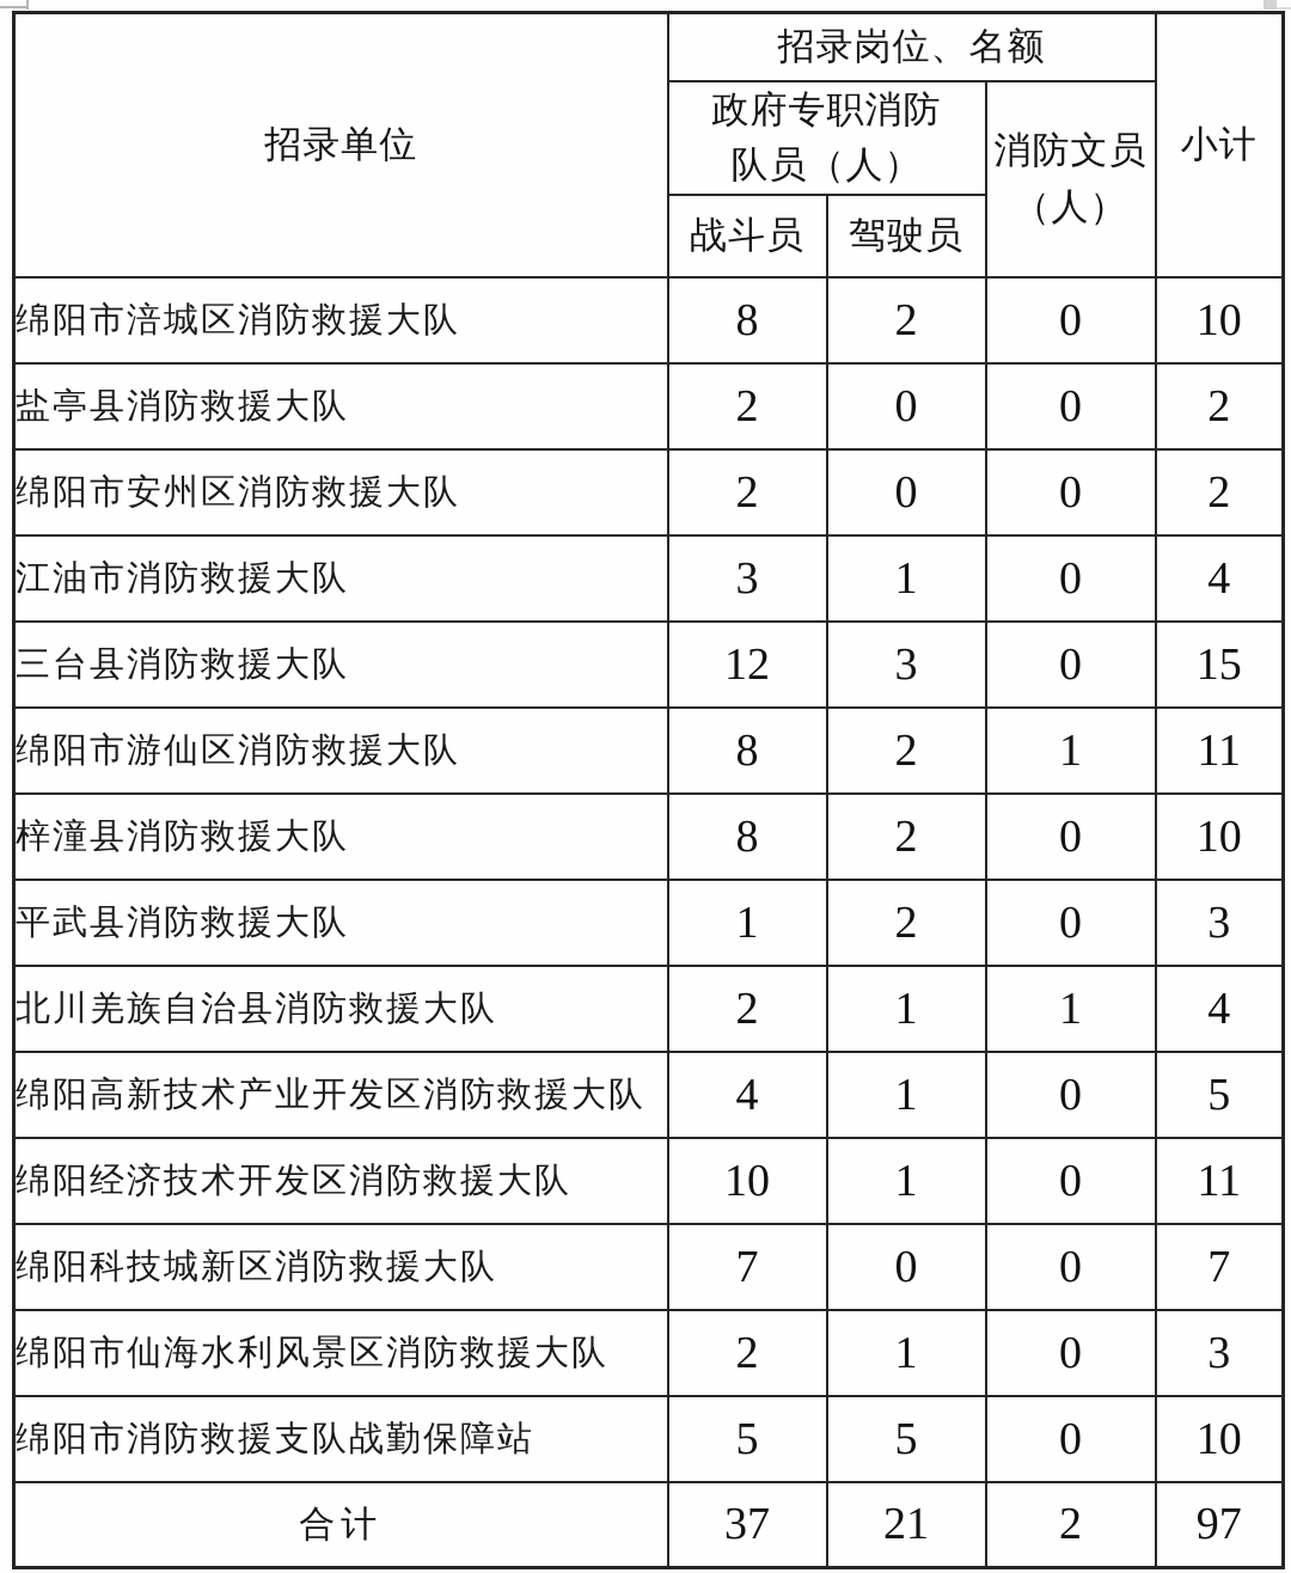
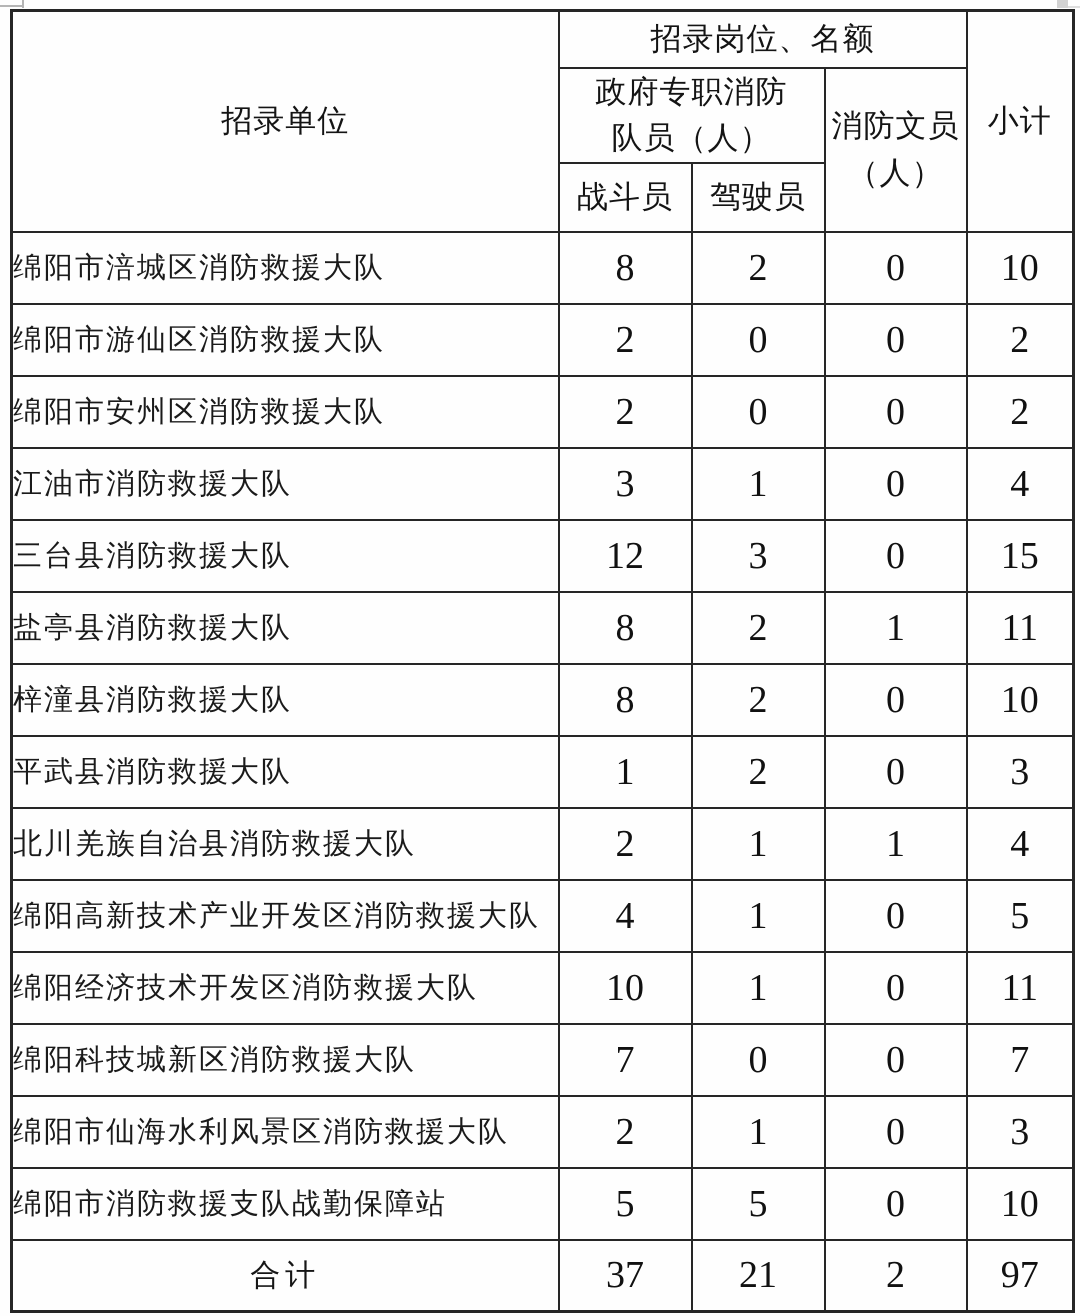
  招录单位	招录岗位、名额	小计
  政府专职消防 队员（人）	消防文员 （人）
  战斗员	驾驶员
  绵阳市涪城区消防救援大队	8	2	0	10
- 盐亭县消防救援大队	2	0	0	2
+ 绵阳市游仙区消防救援大队	2	0	0	2
  绵阳市安州区消防救援大队	2	0	0	2
  江油市消防救援大队	3	1	0	4
  三台县消防救援大队	12	3	0	15
- 绵阳市游仙区消防救援大队	8	2	1	11
+ 盐亭县消防救援大队	8	2	1	11
  梓潼县消防救援大队	8	2	0	10
  平武县消防救援大队	1	2	0	3
  北川羌族自治县消防救援大队	2	1	1	4
  绵阳高新技术产业开发区消防救援大队	4	1	0	5
  绵阳经济技术开发区消防救援大队	10	1	0	11
  绵阳科技城新区消防救援大队	7	0	0	7
  绵阳市仙海水利风景区消防救援大队	2	1	0	3
  绵阳市消防救援支队战勤保障站	5	5	0	10
  合计	37	21	2	97
